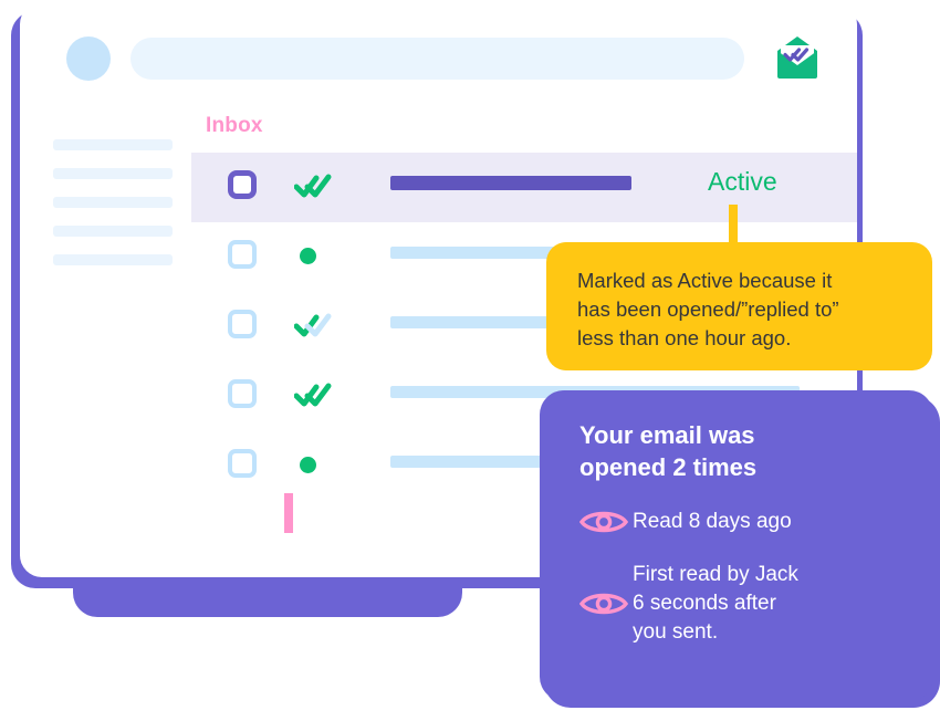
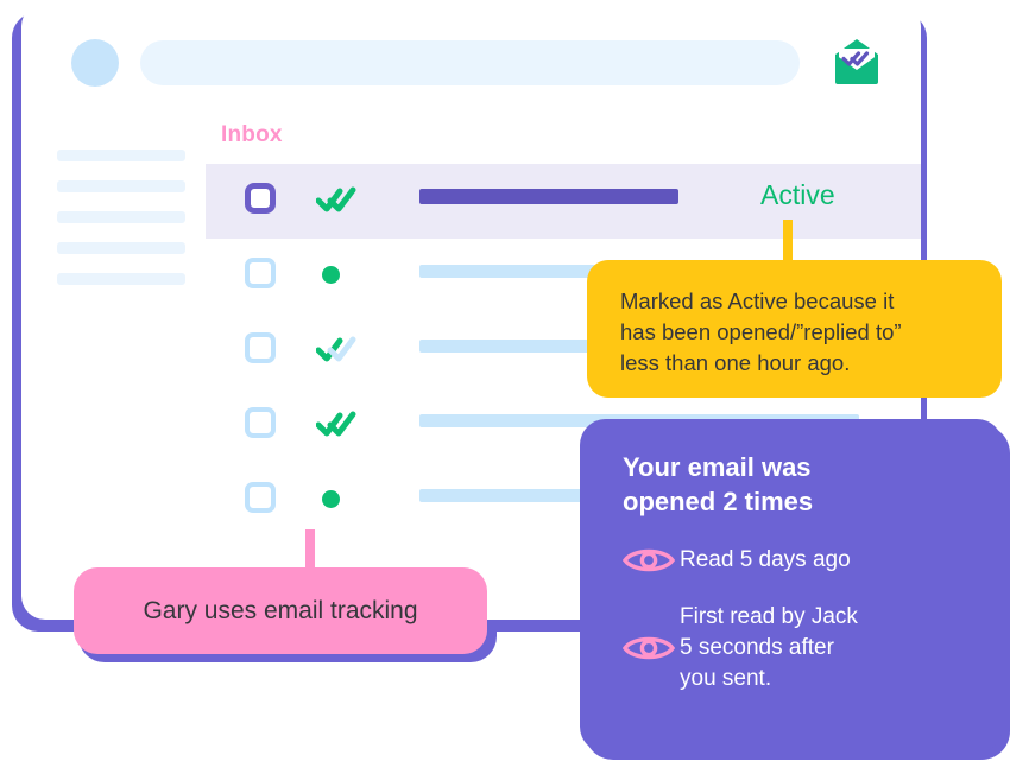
  Inbox
  Active
  Marked as Active because it
  has been opened/”replied to”
  less than one hour ago.
+ Gary uses email tracking
  Your email was
  opened 2 times
- Read 8 days ago
+ Read 5 days ago
  First read by Jack
- 6 seconds after
+ 5 seconds after
  you sent.
